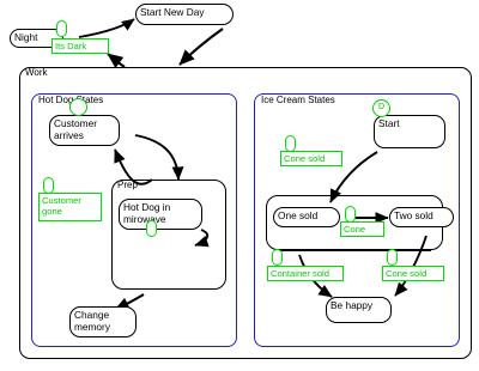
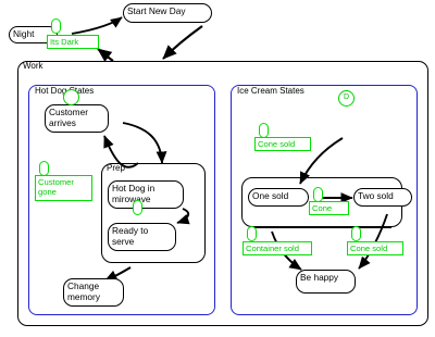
  Work
  Hot Doates
  Ice Cream States
  Prep
  Night
  Start New Day
  Customer
  arrives
  Hot Dog in
  mirowave
+ Ready to
+ serve
  Change
  memory
- Start
  One sold
  Two sold
  Be happy
  Its Dark
  Customer
  gone
  Cone sold
  Cone
  Container sold
  Cone sold
